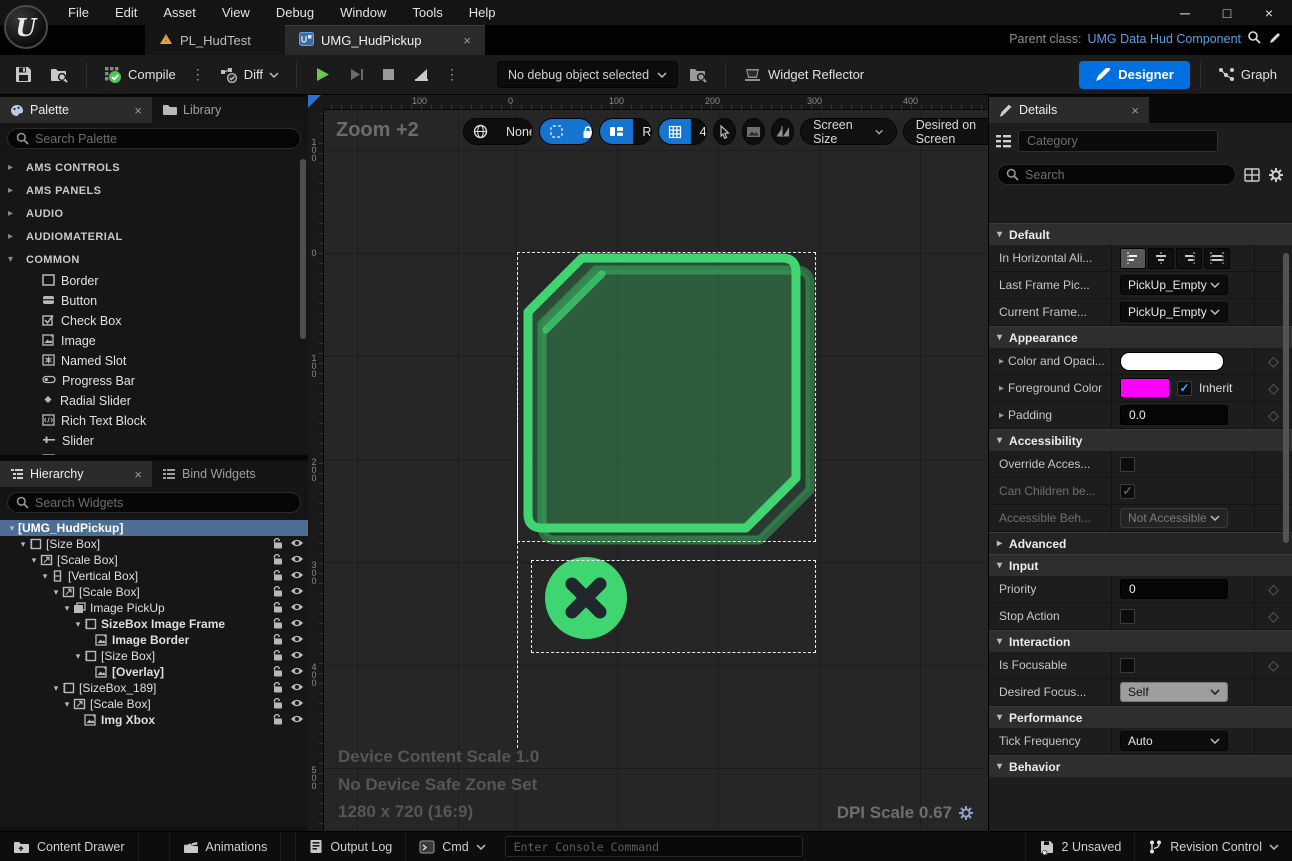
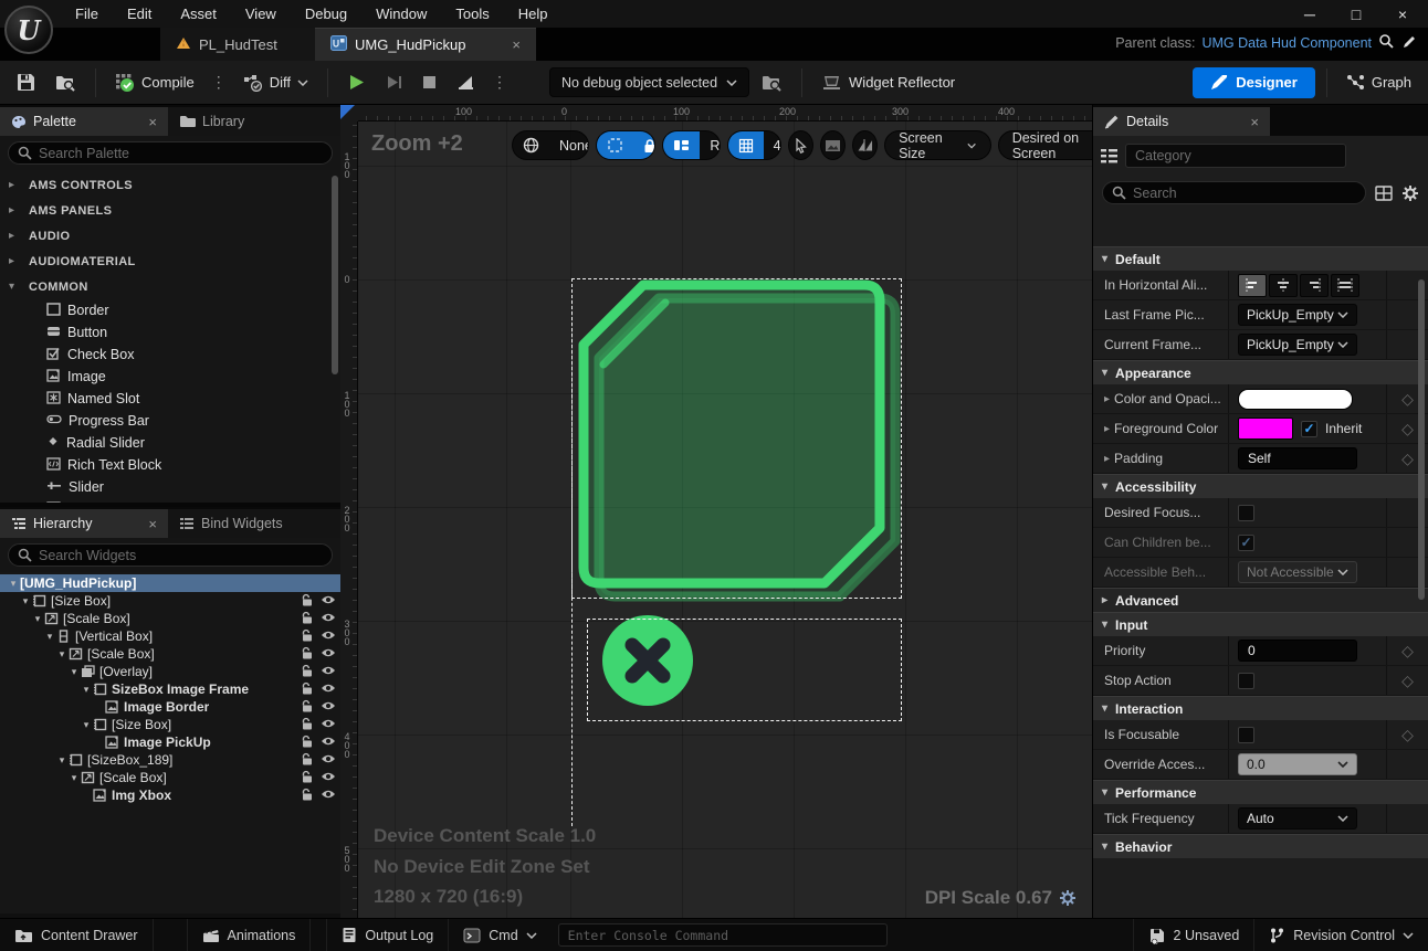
  File
  Edit
  Asset
  View
  Debug
  Window
  Tools
  Help
  ─
  □
  ×
  U
  PL_HudTest
  UMG_HudPickup
  ×
  Parent class:
  UMG Data Hud Component
  Compile
  ⋮
  Diff
  ⋮
  No debug object selected
  Widget Reflector
  Designer
  Graph
  Palette
  ×
  Library
  Search Palette
  ▸
  AMS CONTROLS
  ▸
  AMS PANELS
  ▸
  AUDIO
  ▸
  AUDIOMATERIAL
  ▾
  COMMON
  Border
  Button
  Check Box
  Image
  Named Slot
  Progress Bar
  Radial Slider
  Rich Text Block
  Slider
  Hierarchy
  ×
  Bind Widgets
  Search Widgets
  ▾
  [UMG_HudPickup]
  ▾
  [Size Box]
  ▾
  [Scale Box]
  ▾
  [Vertical Box]
  ▾
  [Scale Box]
  ▾
- Image PickUp
+ [Overlay]
  ▾
  SizeBox Image Frame
  Image Border
  ▾
  [Size Box]
- [Overlay]
+ Image PickUp
  ▾
  [SizeBox_189]
  ▾
  [Scale Box]
  Img Xbox
  100
  0
  100
  200
  300
  400
  1
  0
  0
  0
  1
  0
  0
  2
  0
  0
  3
  0
  0
  4
  0
  0
  5
  0
  0
  Zoom +2
  Non
  R
  4
  Screen Size
  Desired on Screen
  Device Content Scale 1.0
- No Device Safe Zone Set
+ No Device Edit Zone Set
  1280 x 720 (16:9)
  DPI Scale 0.67
  Details
  ×
  Category
  Search
  ▾
  Default
  In Horizontal Ali...
  Last Frame Pic...
  PickUp_Empty
  Current Frame...
  PickUp_Empty
  ▾
  Appearance
  ▸
  Color and Opaci...
  ◇
  ▸
  Foreground Color
  ✓
  Inherit
  ◇
  ▸
  Padding
- 0.0
+ Self
  ◇
  ▾
  Accessibility
- Override Acces...
+ Desired Focus...
  Can Children be...
  ✓
  Accessible Beh...
  Not Accessible
  ▸
  Advanced
  ▾
  Input
  Priority
  0
  ◇
  Stop Action
  ◇
  ▾
  Interaction
  Is Focusable
  ◇
- Desired Focus...
+ Override Acces...
- Self
+ 0.0
  ▾
  Performance
  Tick Frequency
  Auto
  ▾
  Behavior
  Content Drawer
  Animations
  Output Log
  Cmd
  Enter Console Command
  2 Unsaved
  Revision Control
